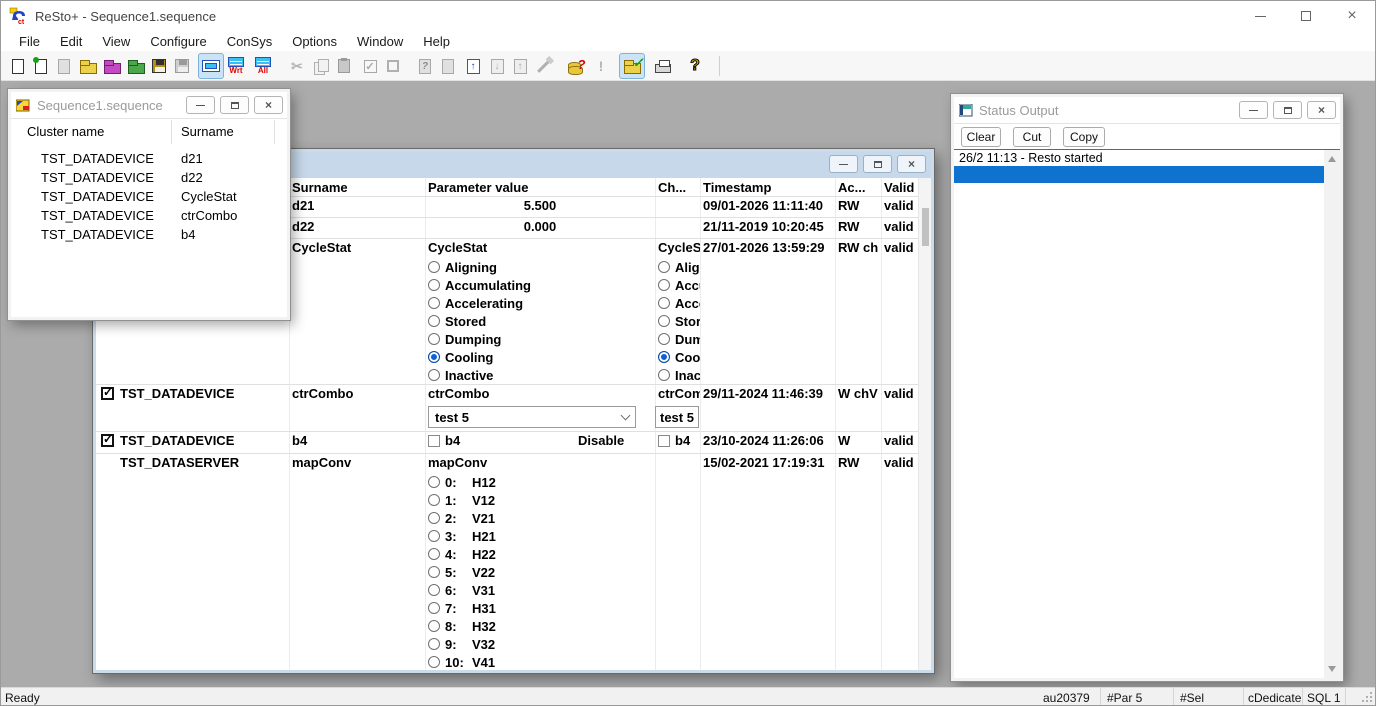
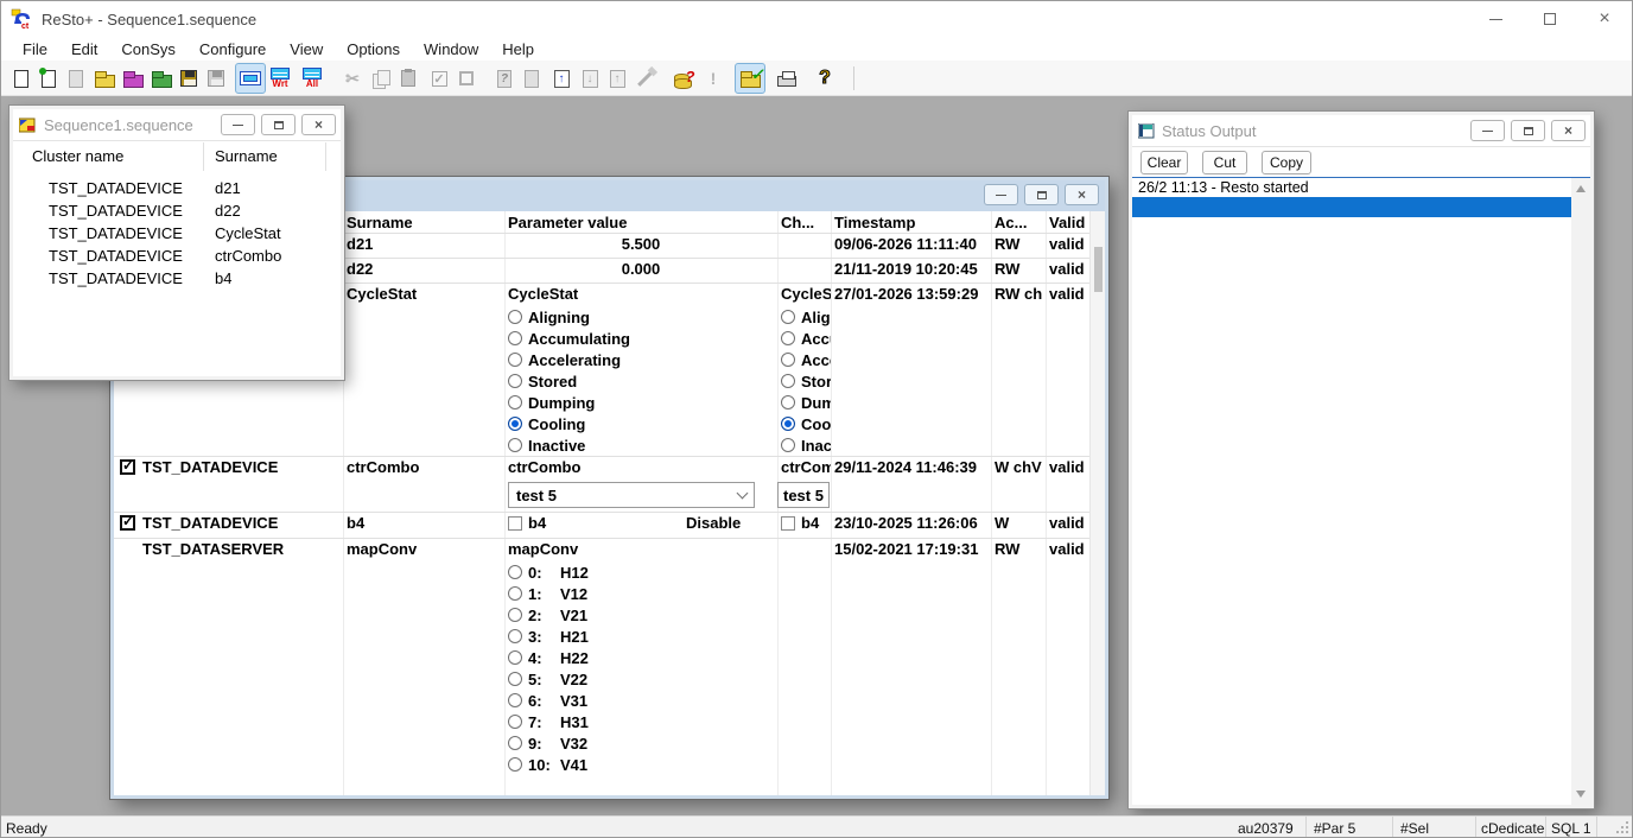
  ReSto+ - Sequence1.sequence
  ×
  File
  Edit
- View
+ ConSys
  Configure
- ConSys
+ View
  Options
  Window
  Help
  Wrt
  All
  ✂
  ✓
  ?
  ↑
  ↓
  ↑
  ?
  !
  ✓
  ?
  ×
  Surname
  Parameter value
  Ch...
  Timestamp
  Ac...
  Valid
  d21
  5.500
- 09/01-2026 11:11:40
+ 09/06-2026 11:11:40
  RW
  valid
  d22
  0.000
  21/11-2019 10:20:45
  RW
  valid
  CycleStat
  CycleStat
  Aligning
  Accumulating
  Accelerating
  Stored
  Dumping
  Cooling
  Inactive
  27/01-2026 13:59:29
  RW ch
  valid
  TST_DATADEVICE
  ctrCombo
  ctrCombo
  test 5
  ctrCom
  test 5
  29/11-2024 11:46:39
  W chV
  valid
  TST_DATADEVICE
  b4
  b4
  Disable
  b4
- 23/10-2024 11:26:06
+ 23/10-2025 11:26:06
  W
  valid
  TST_DATASERVER
  mapConv
  mapConv
  0:
  H12
  1:
  V12
  2:
  V21
  3:
  H21
  4:
  H22
  5:
  V22
  6:
  V31
  7:
  H31
- 8:
- H32
  9:
  V32
  10:
  V41
  15/02-2021 17:19:31
  RW
  valid
  Sequence1.sequence
  ×
  Cluster name
  Surname
  TST_DATADEVICE
  d21
  TST_DATADEVICE
  d22
  TST_DATADEVICE
  CycleStat
  TST_DATADEVICE
  ctrCombo
  TST_DATADEVICE
  b4
  Status Output
  ×
  Clear
  Cut
  Copy
  26/2 11:13 - Resto started
  Ready
  au20379
  #Par 5
  #Sel
  cDedicate
  SQL 1
